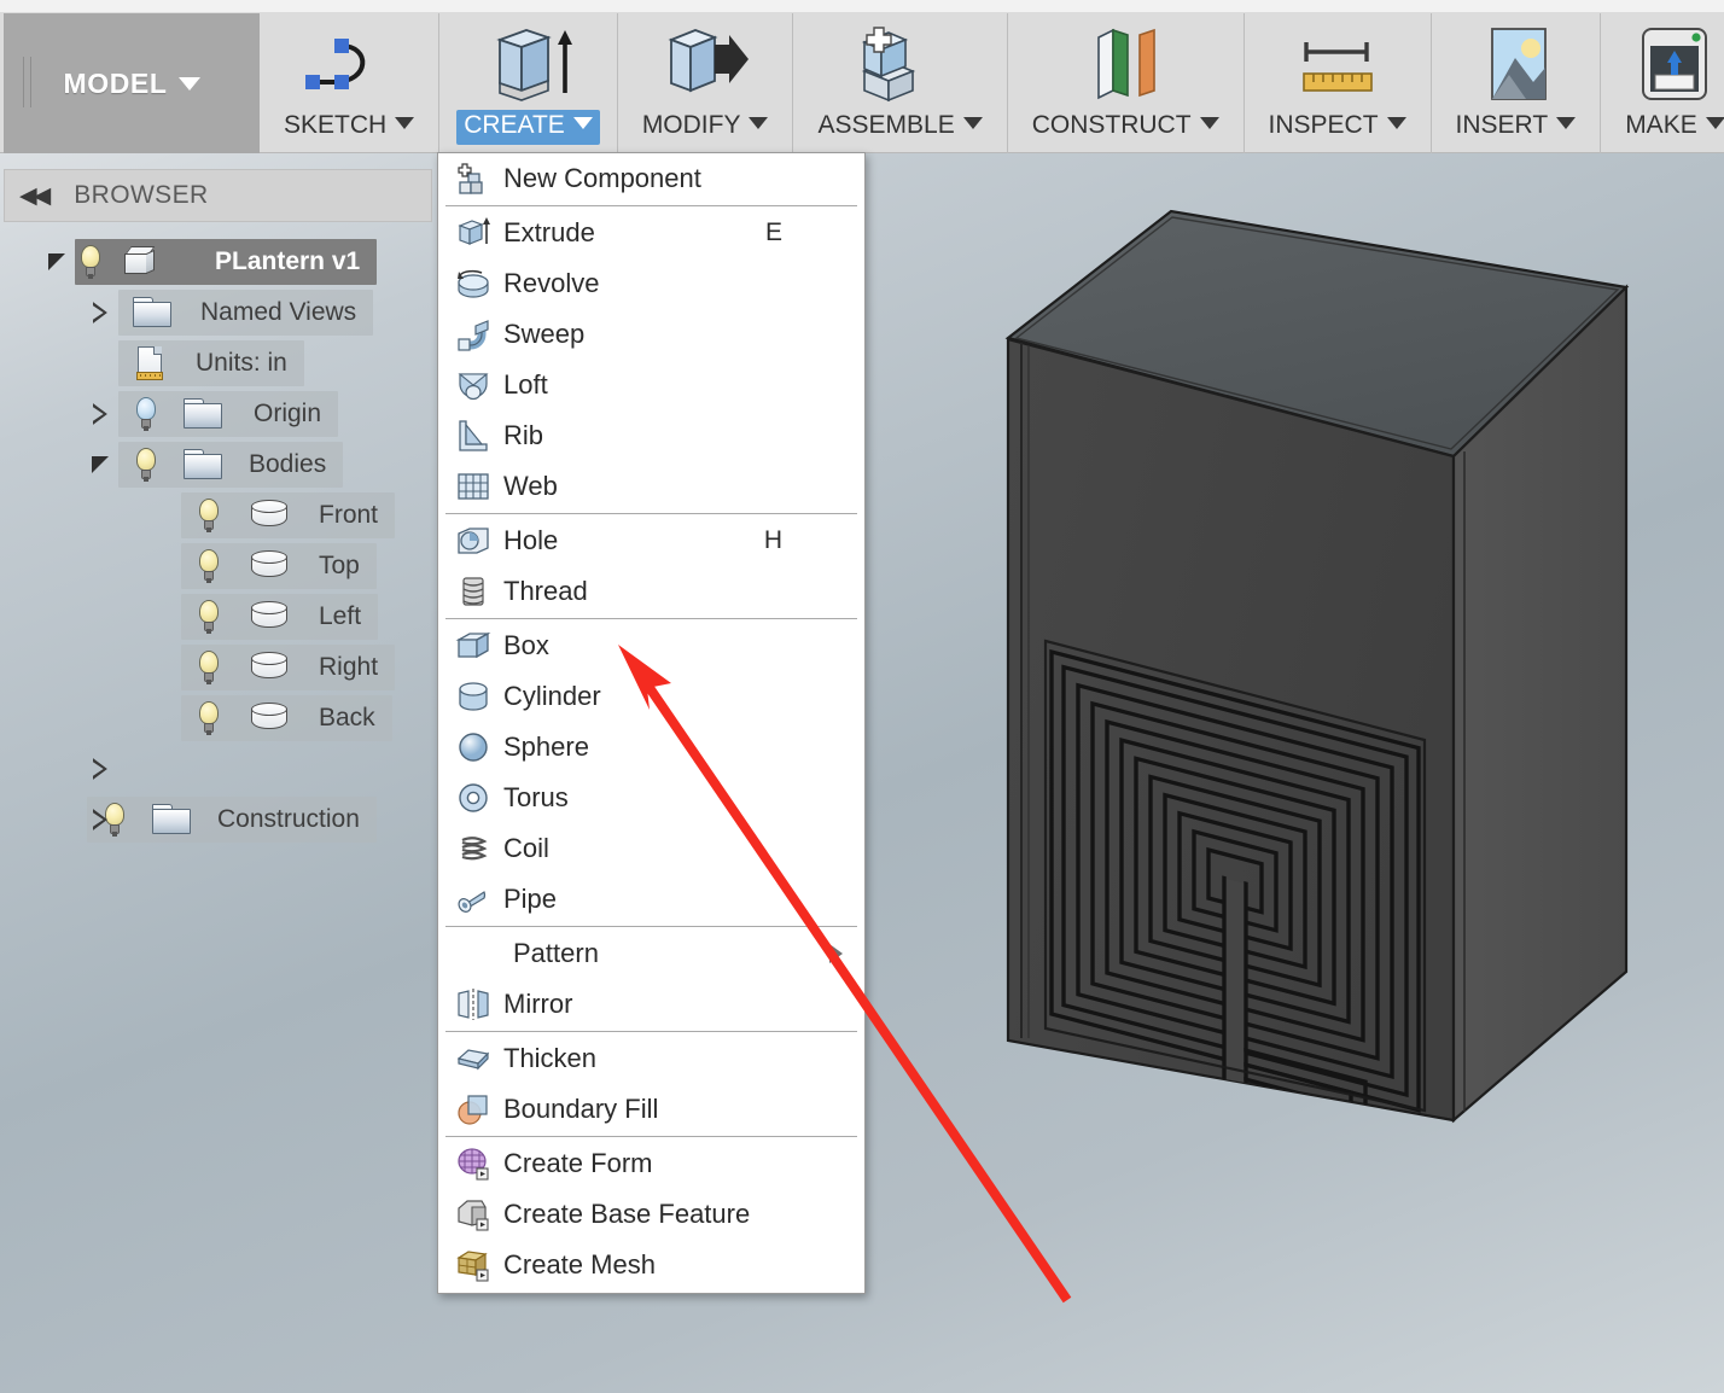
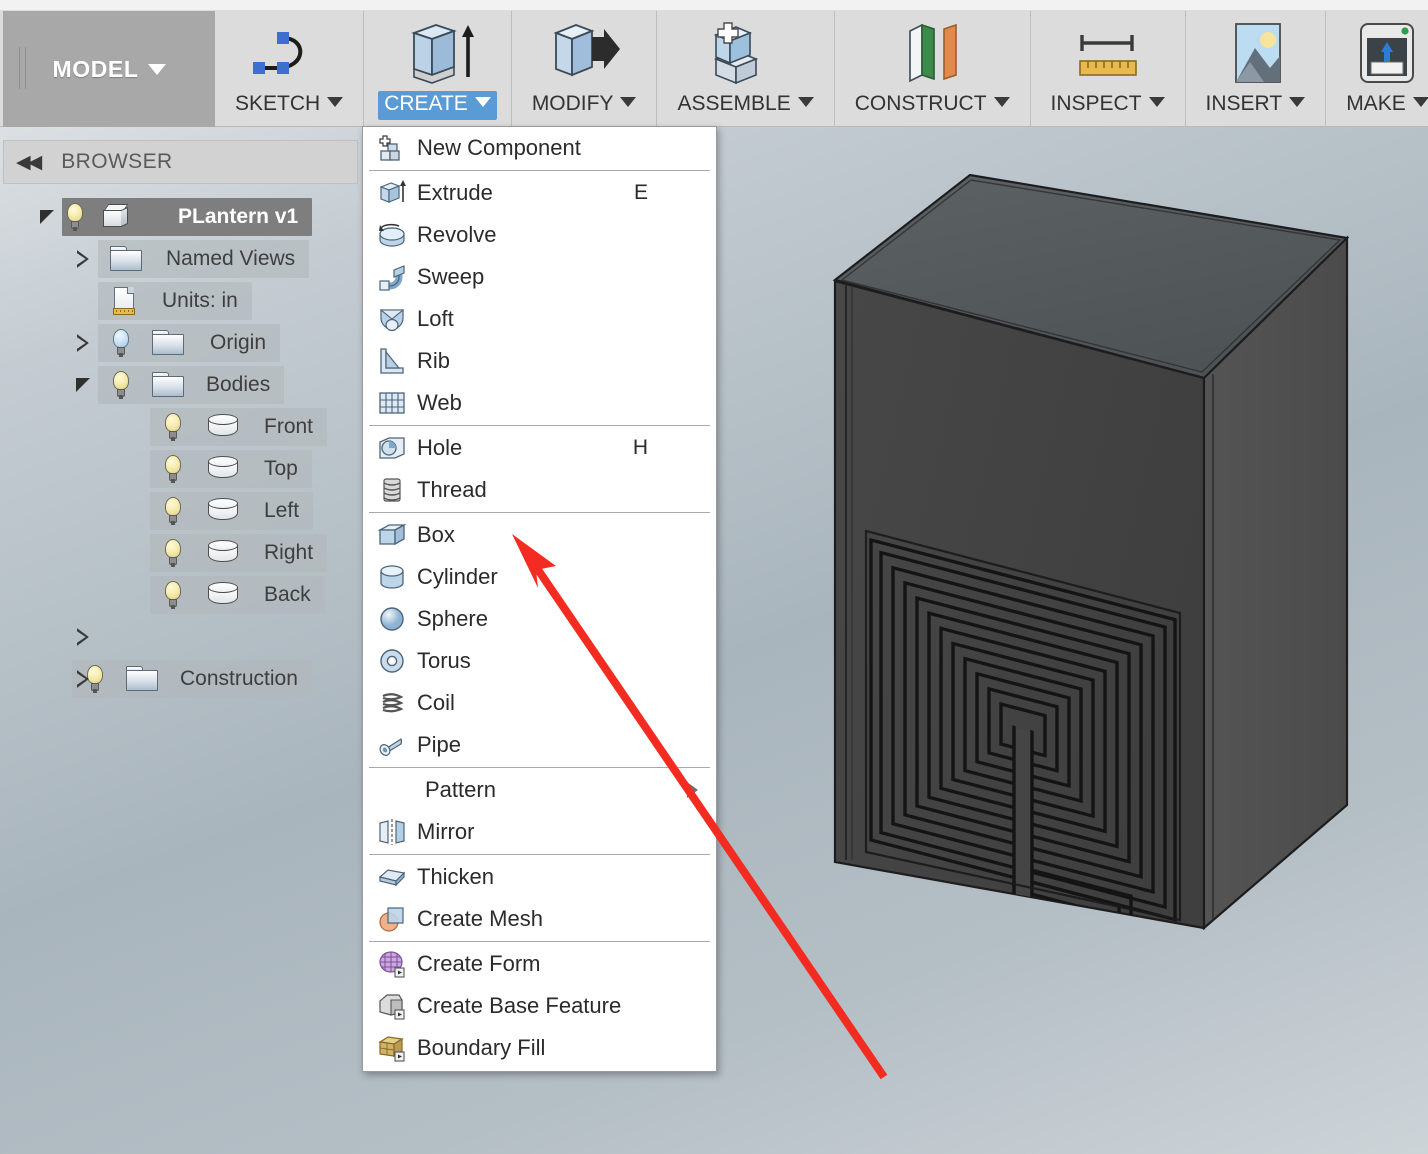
  MODEL
  SKETCH
  CREATE
  MODIFY
  ASSEMBLE
  CONSTRUCT
  INSPECT
  INSERT
  MAKE
  ◀◀
  BROWSER
  PLantern v1
  Named Views
  Units: in
  Origin
  Bodies
  Front
  Top
  Left
  Right
  Back
  Construction
  New Component
  Extrude
  E
  Revolve
  Sweep
  Loft
  Rib
  Web
  Hole
  H
  Thread
  Box
  Cylinder
  Sphere
  Torus
  Coil
  Pipe
  Pattern
  Mirror
  Thicken
- Boundary Fill
+ Create Mesh
  Create Form
  Create Base Feature
- Create Mesh
+ Boundary Fill
